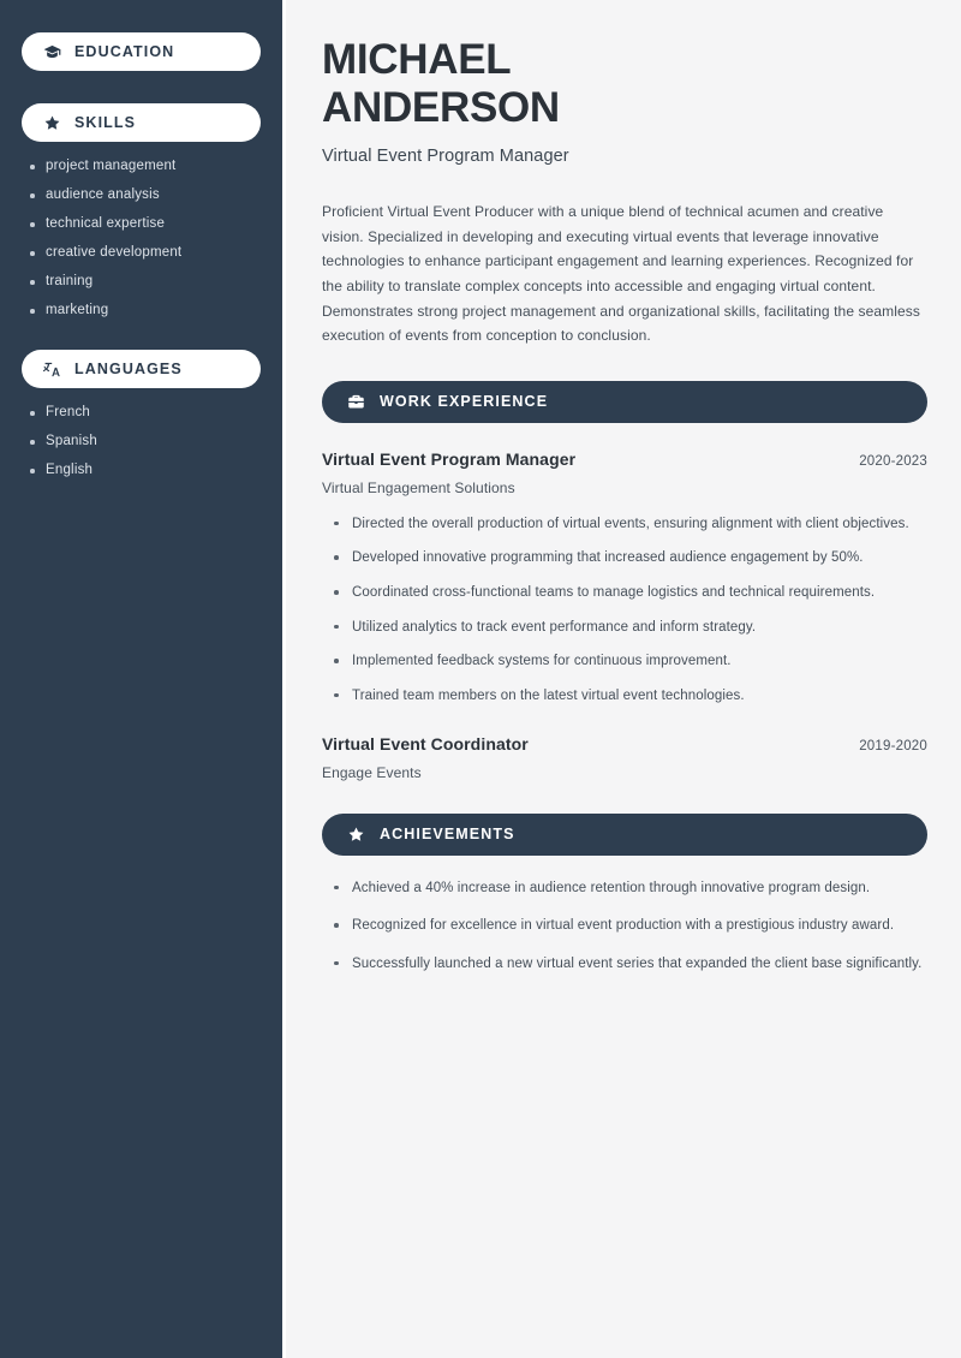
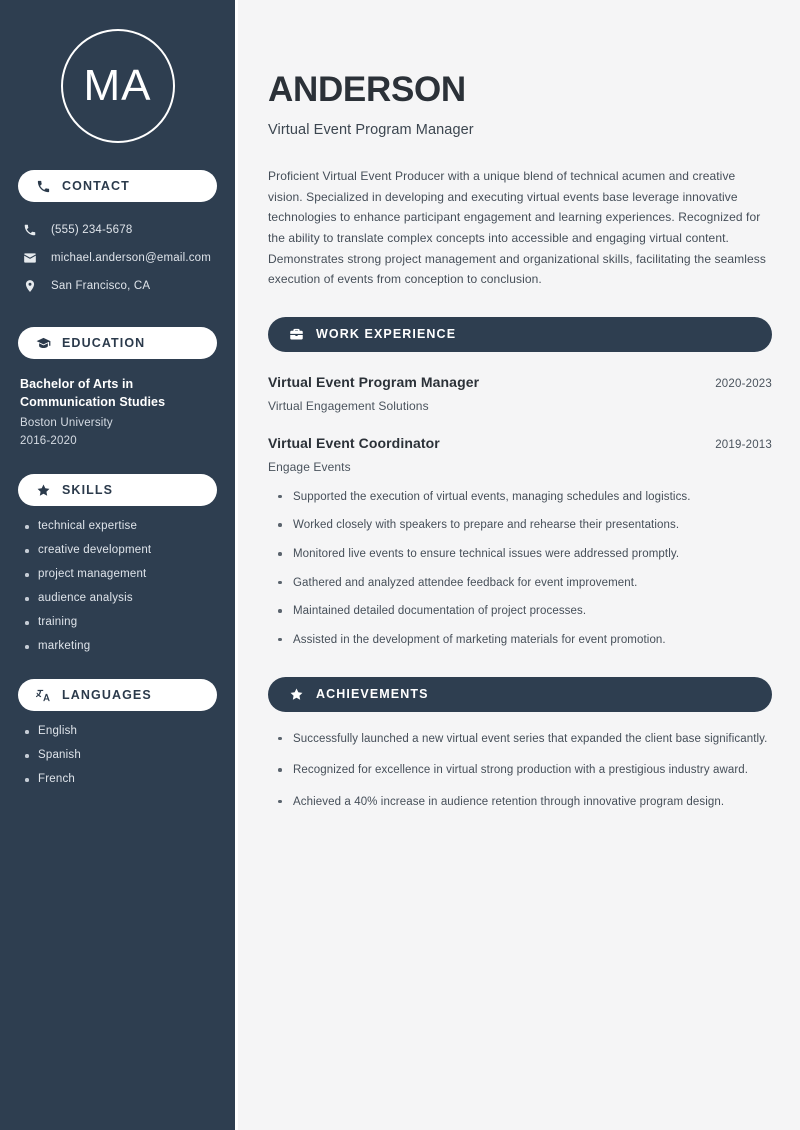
+ MA
+ CONTACT
+ (555) 234-5678
+ michael.anderson@email.com
+ San Francisco, CA
  EDUCATION
+ Bachelor of Arts in Communication Studies
+ Boston University
+ 2016-2020
  SKILLS
- project management
+ technical expertise
- audience analysis
+ creative development
- technical expertise
+ project management
- creative development
+ audience analysis
  training
  marketing
  LANGUAGES
- French
+ English
  Spanish
- English
+ French
- MICHAEL
  ANDERSON
  Virtual Event Program Manager
- Proficient Virtual Event Producer with a unique blend of technical acumen and creative vision. Specialized in developing and executing virtual events that leverage innovative technologies to enhance participant engagement and learning experiences. Recognized for the ability to translate complex concepts into accessible and engaging virtual content. Demonstrates strong project management and organizational skills, facilitating the seamless execution of events from conception to conclusion.
+ Proficient Virtual Event Producer with a unique blend of technical acumen and creative vision. Specialized in developing and executing virtual events base leverage innovative technologies to enhance participant engagement and learning experiences. Recognized for the ability to translate complex concepts into accessible and engaging virtual content. Demonstrates strong project management and organizational skills, facilitating the seamless execution of events from conception to conclusion.
  WORK EXPERIENCE
  Virtual Event Program Manager
  2020-2023
  Virtual Engagement Solutions
- Directed the overall production of virtual events, ensuring alignment with client objectives.
- Developed innovative programming that increased audience engagement by 50%.
- Coordinated cross-functional teams to manage logistics and technical requirements.
- Utilized analytics to track event performance and inform strategy.
- Implemented feedback systems for continuous improvement.
- Trained team members on the latest virtual event technologies.
  Virtual Event Coordinator
- 2019-2020
+ 2019-2013
  Engage Events
+ Supported the execution of virtual events, managing schedules and logistics.
+ Worked closely with speakers to prepare and rehearse their presentations.
+ Monitored live events to ensure technical issues were addressed promptly.
+ Gathered and analyzed attendee feedback for event improvement.
+ Maintained detailed documentation of project processes.
+ Assisted in the development of marketing materials for event promotion.
  ACHIEVEMENTS
- Achieved a 40% increase in audience retention through innovative program design.
+ Successfully launched a new virtual event series that expanded the client base significantly.
- Recognized for excellence in virtual event production with a prestigious industry award.
+ Recognized for excellence in virtual strong production with a prestigious industry award.
- Successfully launched a new virtual event series that expanded the client base significantly.
+ Achieved a 40% increase in audience retention through innovative program design.
